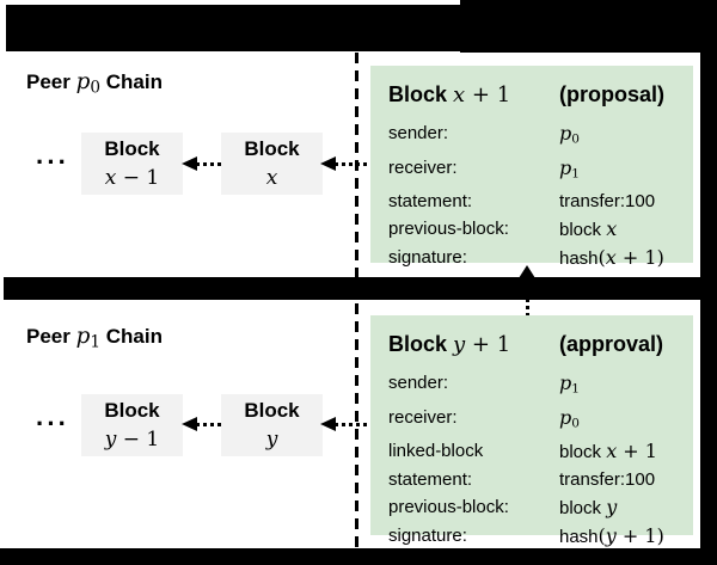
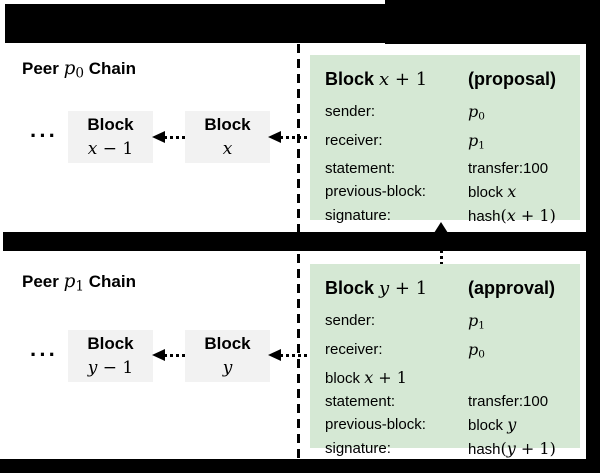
  Peer p0 Chain
  ···
  Block
  x − 1
  Block
  x
  Block x + 1
  (proposal)
  sender:
  p0
  receiver:
  p1
  statement:
  transfer:100
  previous-block:
  block x
  signature:
  hash(x + 1)
  Peer p1 Chain
  ···
  Block
  y − 1
  Block
  y
  Block y + 1
  (approval)
  sender:
  p1
  receiver:
  p0
- linked-block
  block x + 1
  statement:
  transfer:100
  previous-block:
  block y
  signature:
  hash(y + 1)
